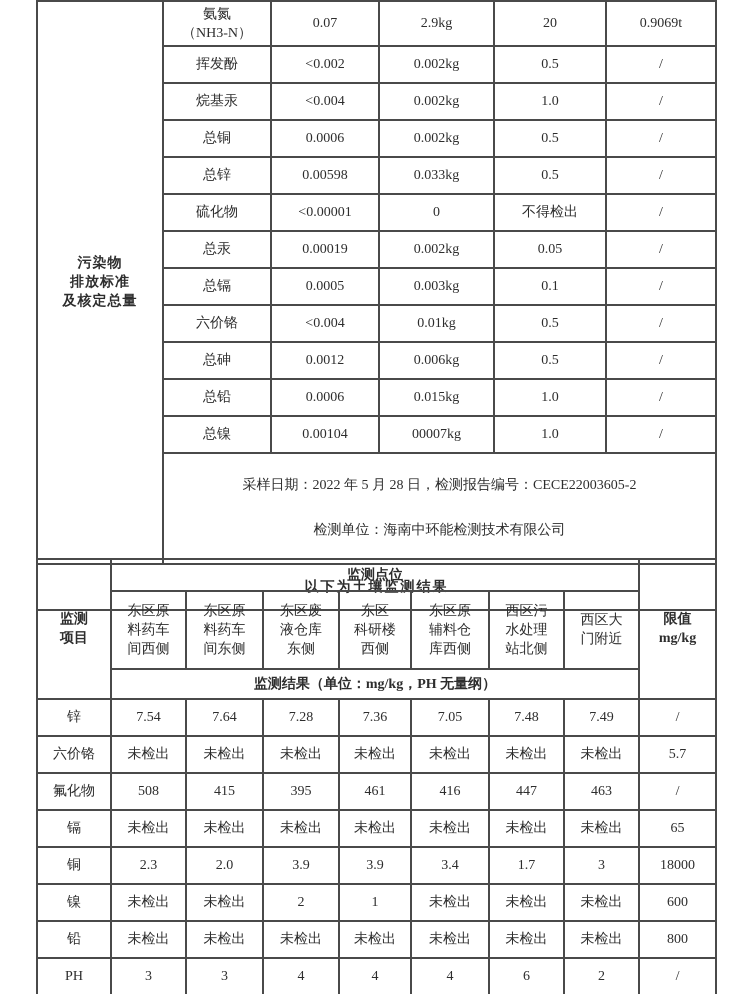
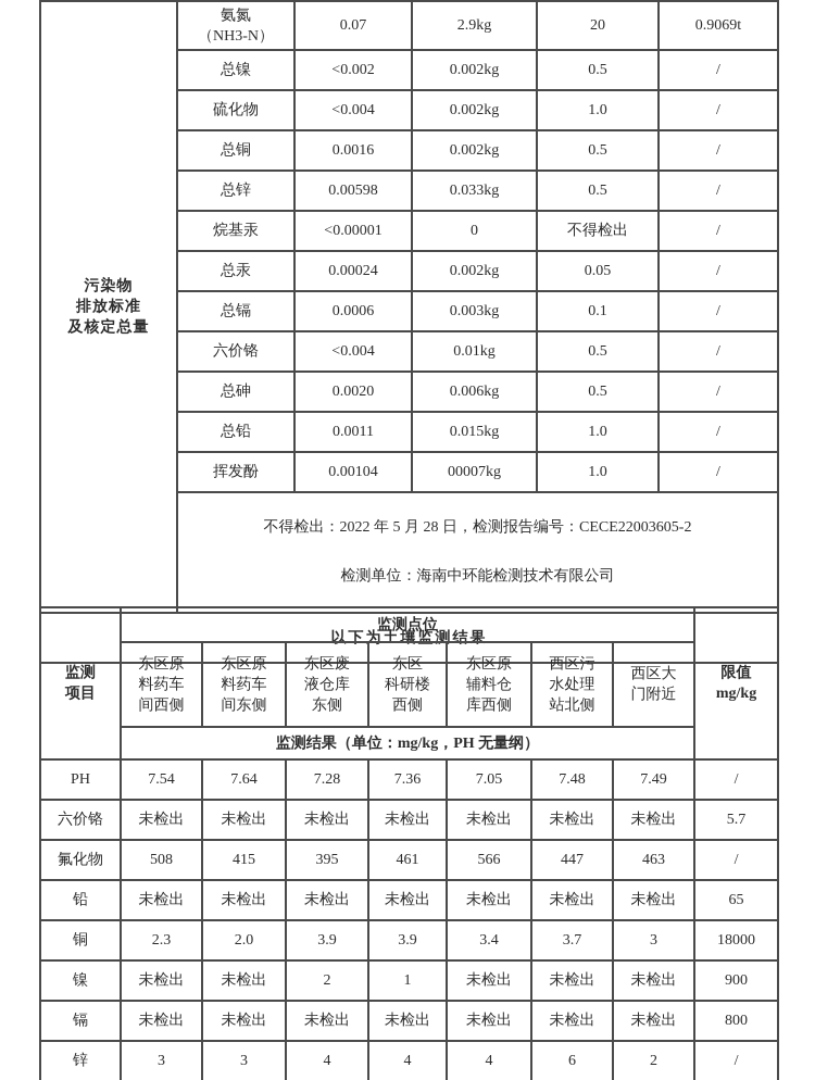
  污染物 排放标准 及核定总量	氨氮 （NH3-N）	0.07	2.9kg	20	0.9069t
- 挥发酚	<0.002	0.002kg	0.5	/
+ 总镍	<0.002	0.002kg	0.5	/
- 烷基汞	<0.004	0.002kg	1.0	/
+ 硫化物	<0.004	0.002kg	1.0	/
- 总铜	0.0006	0.002kg	0.5	/
+ 总铜	0.0016	0.002kg	0.5	/
  总锌	0.00598	0.033kg	0.5	/
- 硫化物	<0.00001	0	不得检出	/
+ 烷基汞	<0.00001	0	不得检出	/
- 总汞	0.00019	0.002kg	0.05	/
+ 总汞	0.00024	0.002kg	0.05	/
- 总镉	0.0005	0.003kg	0.1	/
+ 总镉	0.0006	0.003kg	0.1	/
  六价铬	<0.004	0.01kg	0.5	/
- 总砷	0.0012	0.006kg	0.5	/
+ 总砷	0.0020	0.006kg	0.5	/
- 总铅	0.0006	0.015kg	1.0	/
+ 总铅	0.0011	0.015kg	1.0	/
- 总镍	0.00104	00007kg	1.0	/
+ 挥发酚	0.00104	00007kg	1.0	/
- 采样日期：2022 年 5 月 28 日，检测报告编号：CECE22003605-2 检测单位：海南中环能检测技术有限公司
+ 不得检出：2022 年 5 月 28 日，检测报告编号：CECE22003605-2 检测单位：海南中环能检测技术有限公司
  以下为土壤监测结果
  监测 项目	监测点位	限值 mg/kg
  东区原 料药车 间西侧	东区原 料药车 间东侧	东区废 液仓库 东侧	东区 科研楼 西侧	东区原 辅料仓 库西侧	西区污 水处理 站北侧	西区大 门附近
  监测结果（单位：mg/kg，PH 无量纲）
- 锌	7.54	7.64	7.28	7.36	7.05	7.48	7.49	/
+ PH	7.54	7.64	7.28	7.36	7.05	7.48	7.49	/
  六价铬	未检出	未检出	未检出	未检出	未检出	未检出	未检出	5.7
- 氟化物	508	415	395	461	416	447	463	/
+ 氟化物	508	415	395	461	566	447	463	/
- 镉	未检出	未检出	未检出	未检出	未检出	未检出	未检出	65
+ 铅	未检出	未检出	未检出	未检出	未检出	未检出	未检出	65
- 铜	2.3	2.0	3.9	3.9	3.4	1.7	3	18000
+ 铜	2.3	2.0	3.9	3.9	3.4	3.7	3	18000
- 镍	未检出	未检出	2	1	未检出	未检出	未检出	600
+ 镍	未检出	未检出	2	1	未检出	未检出	未检出	900
- 铅	未检出	未检出	未检出	未检出	未检出	未检出	未检出	800
+ 镉	未检出	未检出	未检出	未检出	未检出	未检出	未检出	800
- PH	3	3	4	4	4	6	2	/
+ 锌	3	3	4	4	4	6	2	/
